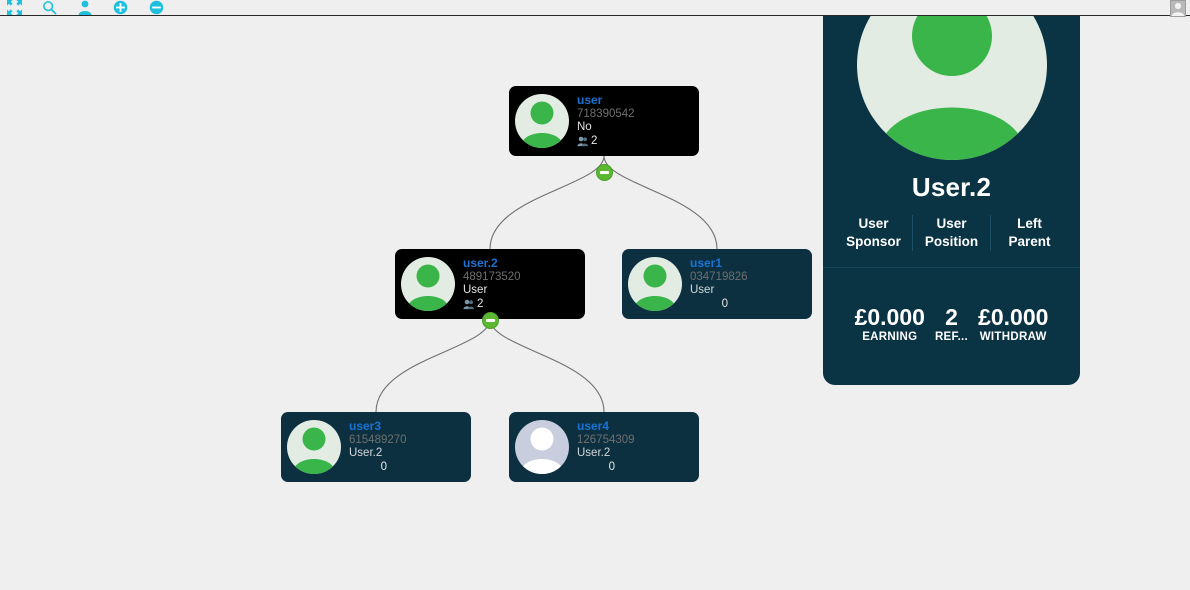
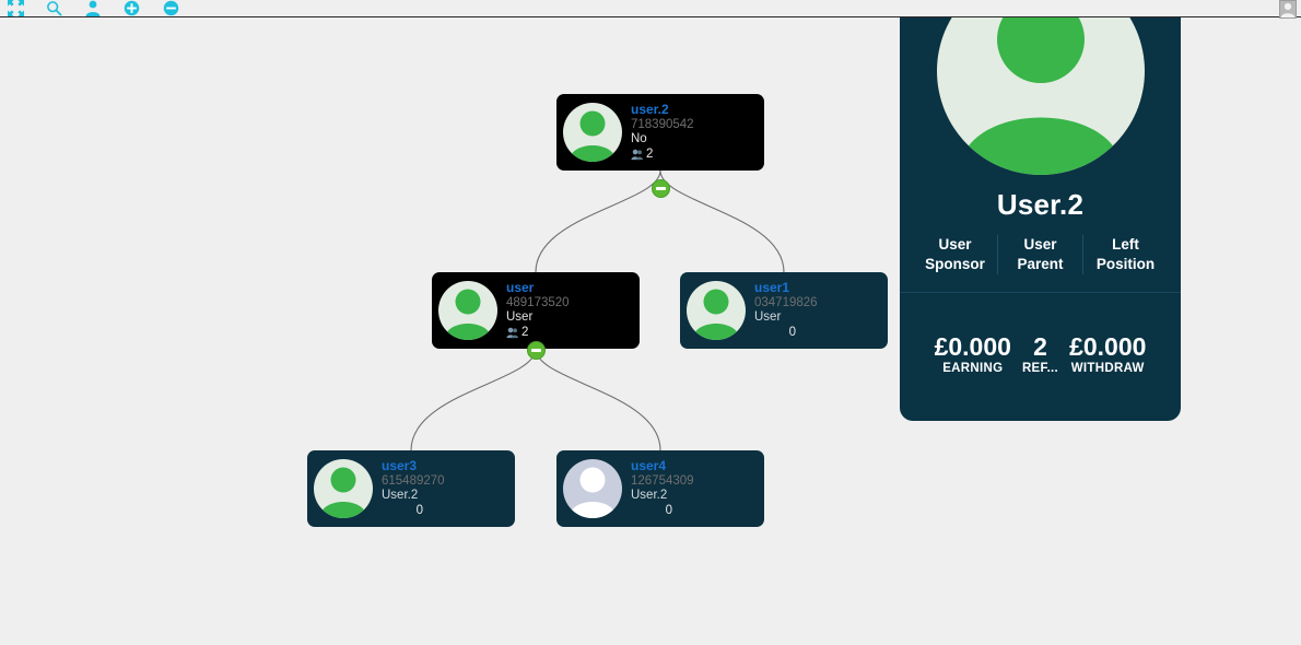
- user
+ user.2
  718390542
  No
  2
- user.2
+ user
  489173520
  User
  2
  user1
  034719826
  User
  0
  user3
  615489270
  User.2
  0
  user4
  126754309
  User.2
  0
  User.2
  User
  Sponsor
  User
- Position
+ Parent
  Left
- Parent
+ Position
  £0.000
  EARNING
  2
  REF...
  £0.000
  WITHDRAW
